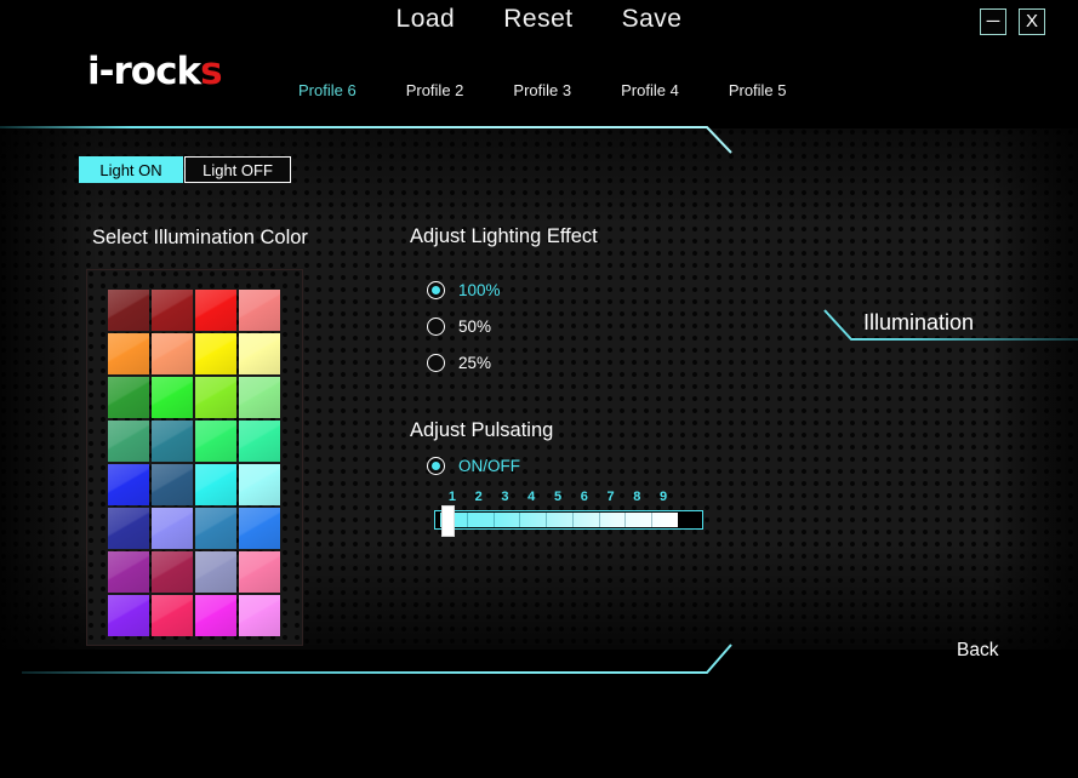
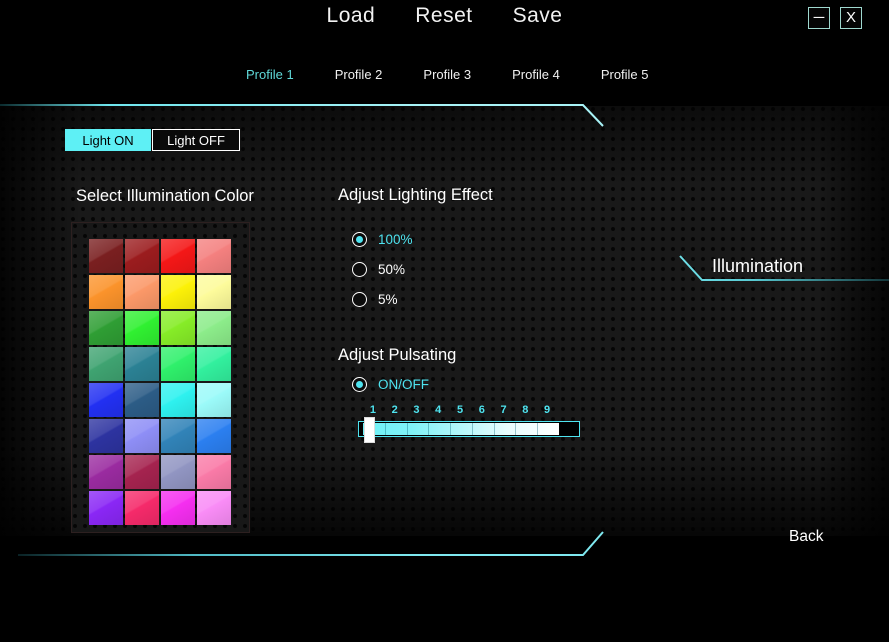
  Load
  Reset
  Save
  ─
  X
- i-rocks
- Profile 6
+ Profile 1
  Profile 2
  Profile 3
  Profile 4
  Profile 5
  Light ON
  Light OFF
  Select Illumination Color
  Adjust Lighting Effect
  Adjust Pulsating
  100%
  50%
- 25%
+ 5%
  ON/OFF
  1
  2
  3
  4
  5
  6
  7
  8
  9
  Illumination
  Back
